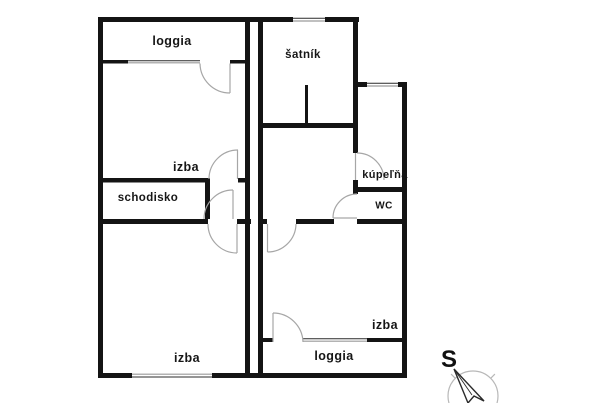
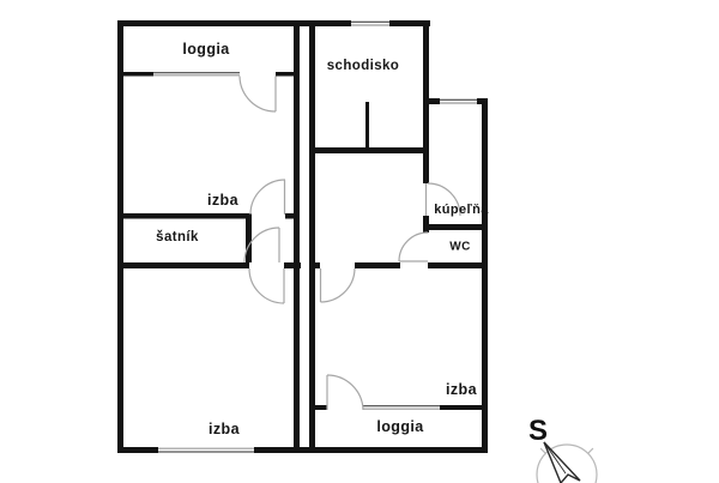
  loggia
- šatník
+ schodisko
  izba
- schodisko
+ šatník
  kúpeľňa
  WC
  izba
  izba
  loggia
  S
